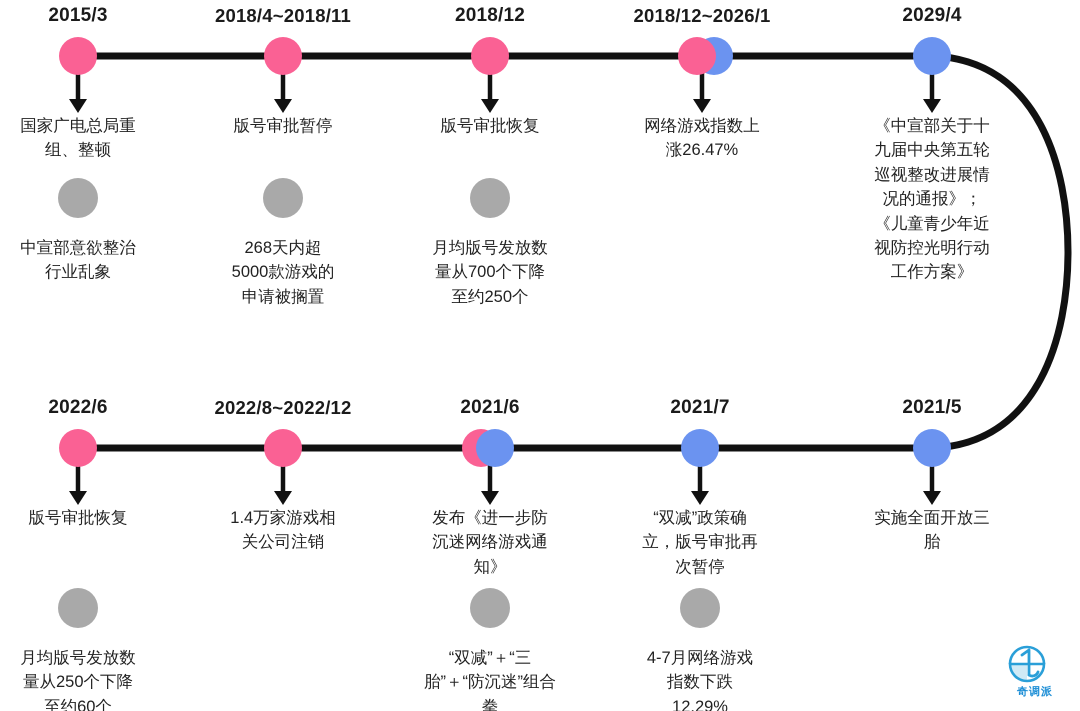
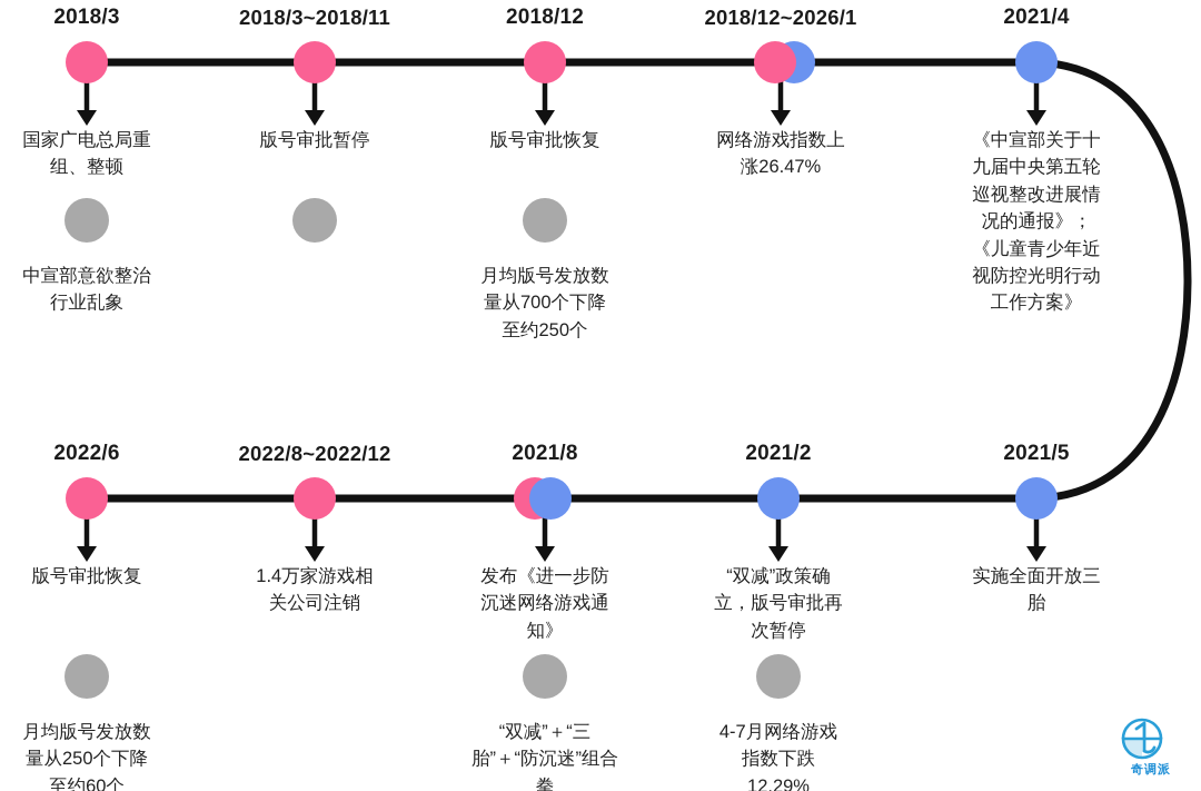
- 2015/3
+ 2018/3
  国家广电总局重
  组、整顿
  中宣部意欲整治
  行业乱象
- 2018/4~2018/11
+ 2018/3~2018/11
  版号审批暂停
- 268天内超
- 5000款游戏的
- 申请被搁置
  2018/12
  版号审批恢复
  月均版号发放数
  量从700个下降
  至约250个
  2018/12~2026/1
  网络游戏指数上
  涨26.47%
- 2029/4
+ 2021/4
  《中宣部关于十
  九届中央第五轮
  巡视整改进展情
  况的通报》；
  《儿童青少年近
  视防控光明行动
  工作方案》
  2022/6
  版号审批恢复
  月均版号发放数
  量从250个下降
  至约60个
  2022/8~2022/12
  1.4万家游戏相
  关公司注销
- 2021/6
+ 2021/8
  发布《进一步防
  沉迷网络游戏通
  知》
  “双减”＋“三
  胎”＋“防沉迷”组合
  拳
- 2021/7
+ 2021/2
  “双减”政策确
  立，版号审批再
  次暂停
  4-7月网络游戏
  指数下跌
  12.29%
  2021/5
  实施全面开放三
  胎
  奇调派
